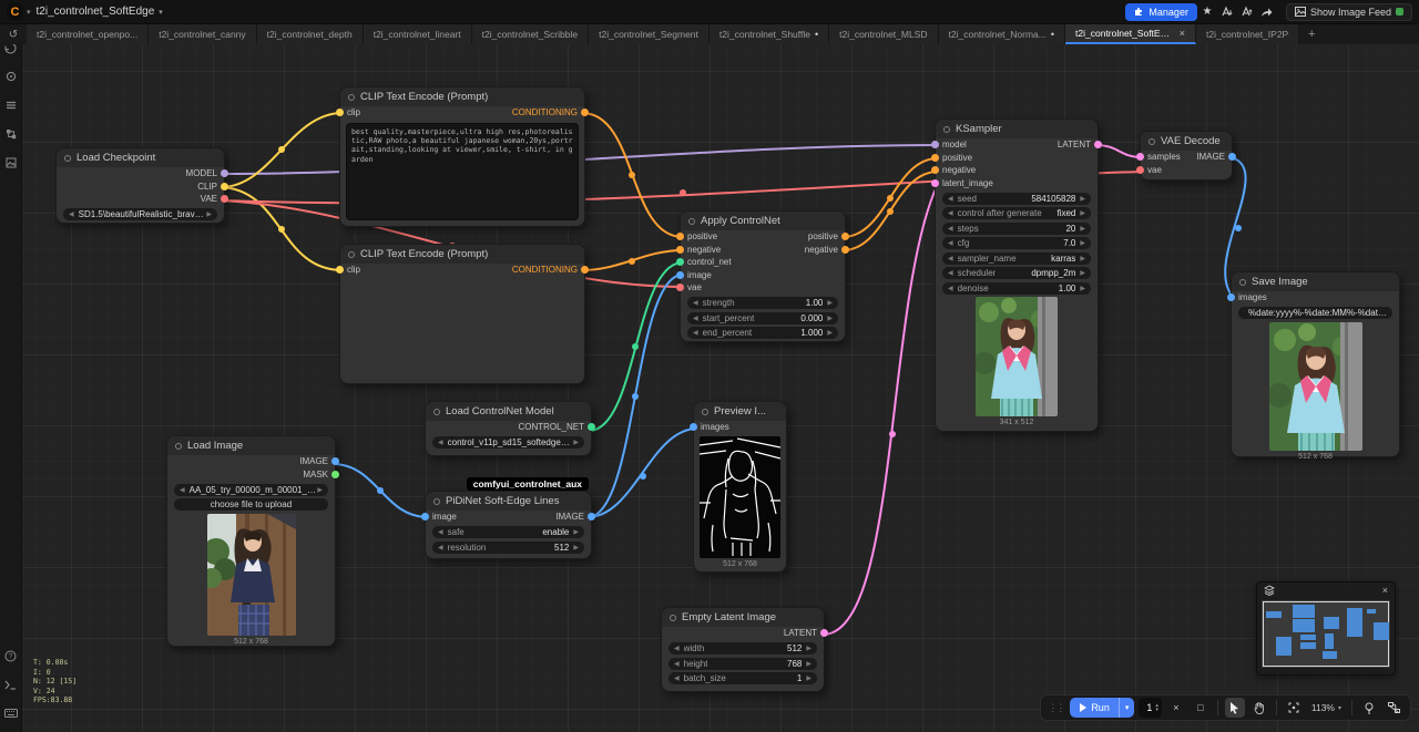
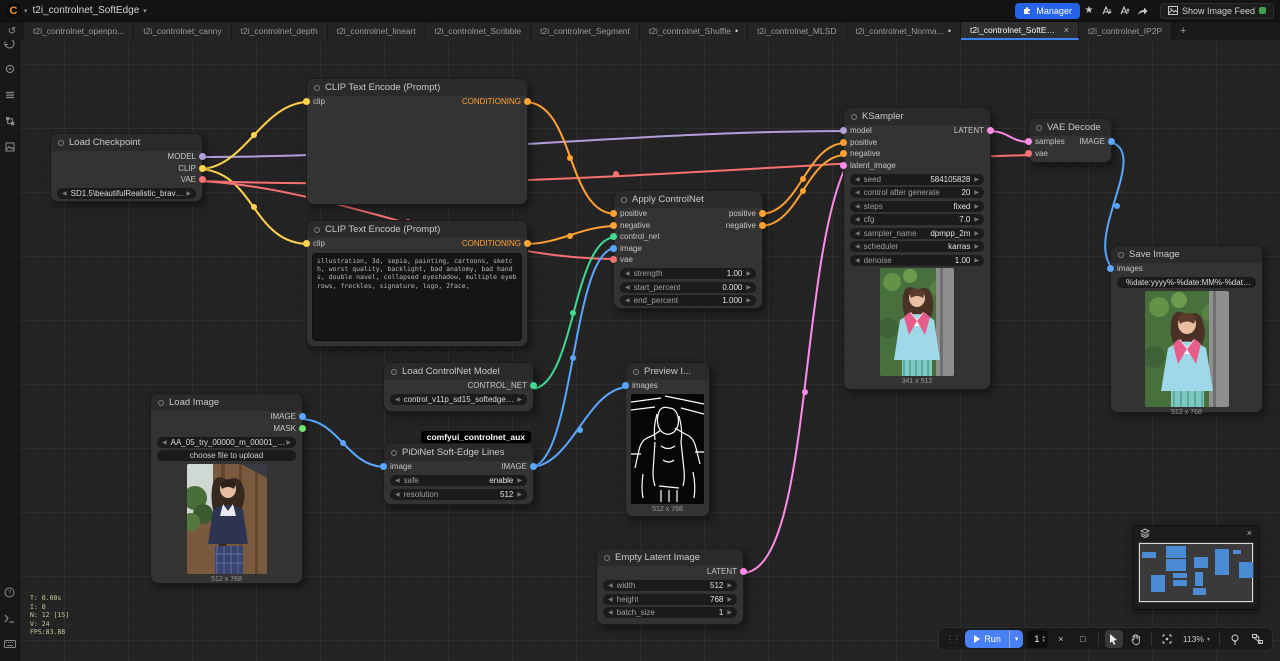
  Load Checkpoint
  MODEL
  CLIP
  VAE
  SD1.5\beautifulRealistic_brav5.s
  CLIP Text Encode (Prompt)
  clip
  CONDITIONING
- best quality,masterpiece,ultra high res,photorealistic,RAW photo,a beautiful japanese woman,20ys,portrait,standing,looking at viewer,smile, t-shirt, in garden
  CLIP Text Encode (Prompt)
  clip
  CONDITIONING
+ illustration, 3d, sepia, painting, cartoons, sketch, worst quality, backlight, bad anatomy, bad hands, double navel, collapsed eyeshadow, multiple eyebrows, freckles, signature, logo, 2face,
  Apply ControlNet
  positive
  positive
  negative
  negative
  control_net
  image
  vae
  strength
  1.00
  start_percent
  0.000
  end_percent
  1.000
  KSampler
  model
  LATENT
  positive
  negative
  latent_image
  seed
  584105828
  control after generate
- fixed
+ 20
  steps
- 20
+ fixed
  cfg
  7.0
  sampler_name
- karras
+ dpmpp_2m
  scheduler
- dpmpp_2m
+ karras
  denoise
  1.00
  VAE Decode
  samples
  IMAGE
  vae
  Save Image
  images
  %date:yyyy%-%date:MM%-%date:
  Load Image
  IMAGE
  MASK
  AA_05_try_00000_m_00001_m.
  choose file to upload
  Load ControlNet Model
  CONTROL_NET
  control_v11p_sd15_softedge_fp
  comfyui_controlnet_aux
  PiDiNet Soft-Edge Lines
  image
  IMAGE
  safe
  enable
  resolution
  512
  Preview I...
  images
  Empty Latent Image
  LATENT
  width
  512
  height
  768
  batch_size
  1
  T: 0.00s
  I: 0
  N: 12 [15]
  V: 24
  FPS:83.88
  ×
  ⋮⋮
  Run
  1
  ×
  □
  113%
  C
  t2i_controlnet_SoftEdge
  Manager
  ★
  Show Image Feed
  ↺
  t2i_controlnet_openpo...
  t2i_controlnet_canny
  t2i_controlnet_depth
  t2i_controlnet_lineart
  t2i_controlnet_Scribble
  t2i_controlnet_Segment
  t2i_controlnet_Shuffle
  •
  t2i_controlnet_MLSD
  t2i_controlnet_Norma...
  •
  t2i_controlnet_SoftEdge
  ×
  t2i_controlnet_IP2P
  +
